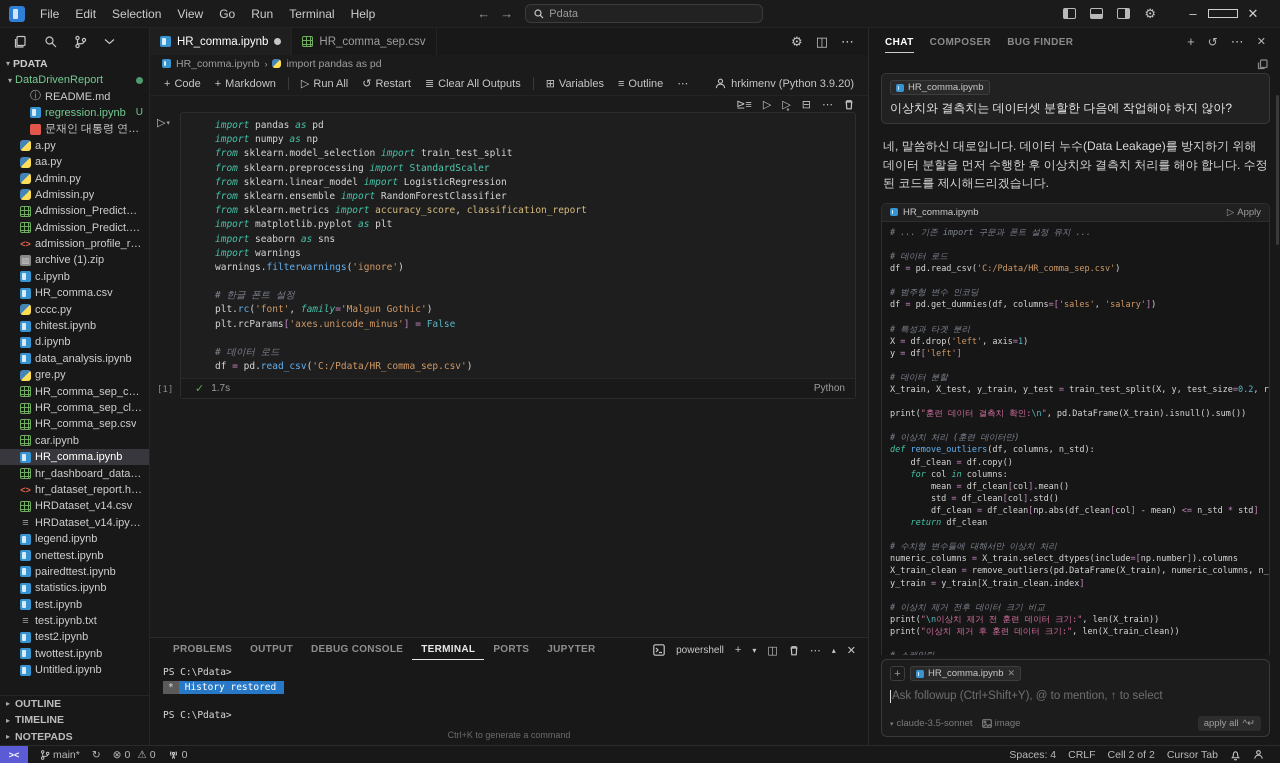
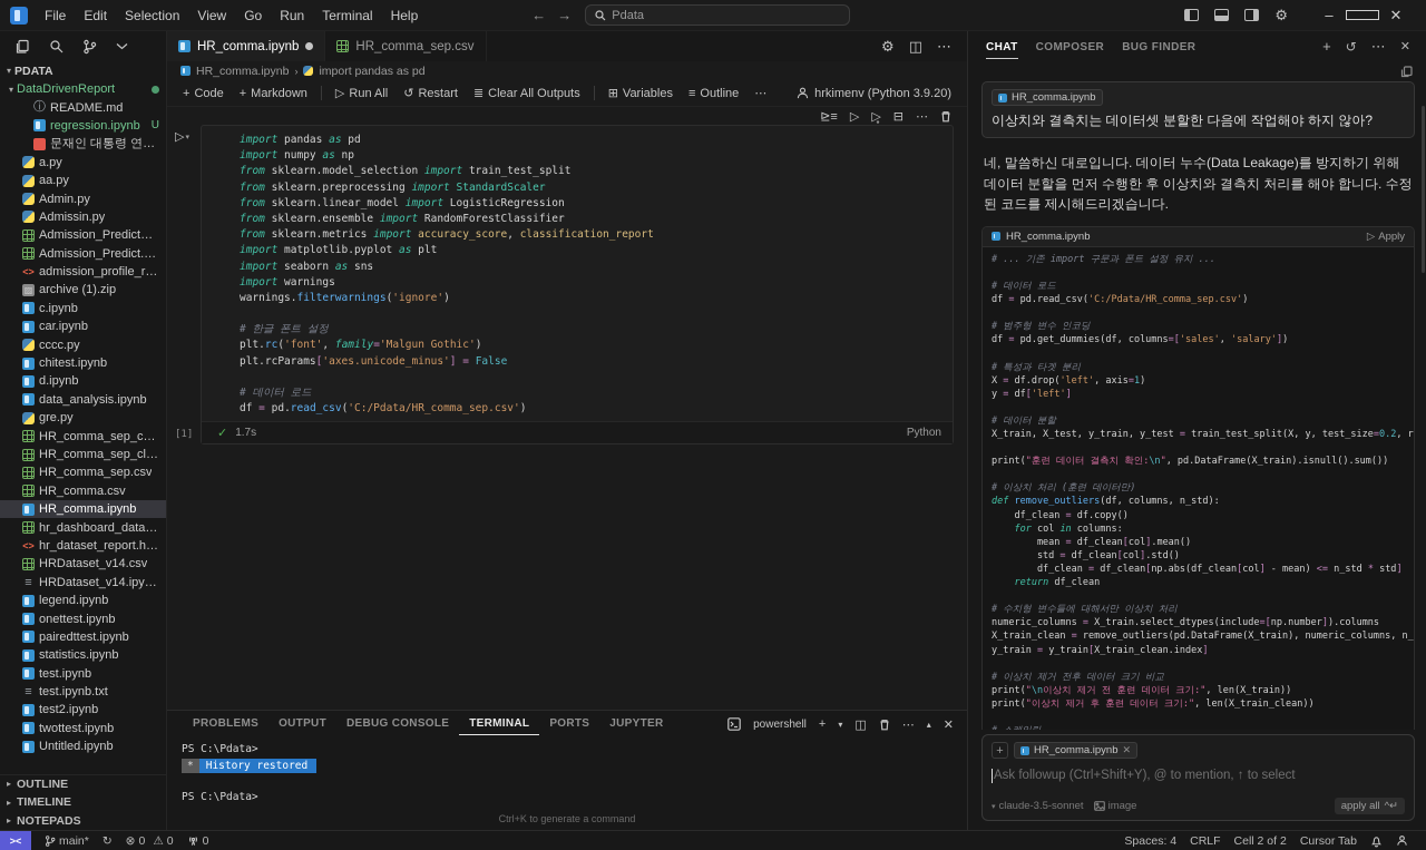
  File
  Edit
  Selection
  View
  Go
  Run
  Terminal
  Help
  ←
  →
  Pdata
  ⚙
  –
  ✕
  ▾
  PDATA
  ▾
  DataDrivenReport
  ⓘ
  README.md
  regression.ipynb
  U
  a.py
  aa.py
  Admin.py
  Admissin.py
  Admission_Predict_Ve
  Admission_Predict.csv
  <>
  admission_profile_rep
  ▨
  archive (1).zip
  c.ipynb
- HR_comma.csv
+ car.ipynb
  cccc.py
  chitest.ipynb
  d.ipynb
  data_analysis.ipynb
  gre.py
  HR_comma_sep_clea
  HR_comma_sep.csv
- car.ipynb
+ HR_comma.csv
  HR_comma.ipynb
  hr_dashboard_data.cs
  <>
  hr_dataset_report.htm
  HRDataset_v14.csv
  ≡
  HRDataset_v14.ipynb
  legend.ipynb
  onettest.ipynb
  pairedttest.ipynb
  statistics.ipynb
  test.ipynb
  ≡
  test.ipynb.txt
  test2.ipynb
  twottest.ipynb
  Untitled.ipynb
  ▸
  OUTLINE
  ▸
  TIMELINE
  ▸
  NOTEPADS
  HR_comma.ipynb
  HR_comma_sep.csv
  ⚙
  ◫
  ⋯
  HR_comma.ipynb
  ›
  import pandas as pd
  +
  Code
  +
  Markdown
  ▷
  Run All
  ↺
  Restart
  ≣
  Clear All Outputs
  ⊞
  Variables
  ≡
  Outline
  ⋯
  hrkimenv (Python 3.9.20)
  ⊵≡
  ▷
  ▷̥
  ⊟
  ⋯
  ▷
  [1]
  import pandas as pd
  import numpy as np
  from sklearn.model_selection import train_test_split
  from sklearn.preprocessing import StandardScaler
  from sklearn.linear_model import LogisticRegression
  from sklearn.ensemble import RandomForestClassifier
  from sklearn.metrics import accuracy_score, classification_report
  import matplotlib.pyplot as plt
  import seaborn as sns
  import warnings
  warnings.filterwarnings('ignore')
  # 한글 폰트 설정
  plt.rc('font', family='Malgun Gothic')
  plt.rcParams['axes.unicode_minus'] = False
  # 데이터 로드
  df = pd.read_csv('C:/Pdata/HR_comma_sep.csv')
  ✓
  1.7s
  Python
  PROBLEMS
  OUTPUT
  DEBUG CONSOLE
  TERMINAL
  PORTS
  JUPYTER
  powershell
  +
  ▾
  ◫
  ⋯
  ▴
  ✕
  PS C:\Pdata>
  *
  History restored
  PS C:\Pdata>
  Ctrl+K to generate a command
  CHAT
  COMPOSER
  BUG FINDER
  +
  ↺
  ⋯
  ✕
  HR_comma.ipynb
  이상치와 결측치는 데이터셋 분할한 다음에 작업해야 하지 않아?
  네, 말씀하신 대로입니다. 데이터 누수(Data Leakage)를 방지하기 위해 데이터 분할을 먼저 수행한 후 이상치와 결측치 처리를 해야 합니다. 수정된 코드를 제시해드리겠습니다.
  HR_comma.ipynb
  ▷
  Apply
  # ... 기존 import 구문과 폰트 설정 유지 ...
  # 데이터 로드
  df = pd.read_csv('C:/Pdata/HR_comma_sep.csv')
  # 범주형 변수 인코딩
  df = pd.get_dummies(df, columns=['sales', 'salary'])
  # 특성과 타겟 분리
  X = df.drop('left', axis=1)
  y = df['left']
  # 데이터 분할
  X_train, X_test, y_train, y_test = train_test_split(X, y, test_size=0.2, r
  print("훈련 데이터 결측치 확인:\n", pd.DataFrame(X_train).isnull().sum())
  # 이상치 처리 (훈련 데이터만)
  def remove_outliers(df, columns, n_std):
  df_clean = df.copy()
  for col in columns:
  mean = df_clean[col].mean()
  std = df_clean[col].std()
  df_clean = df_clean[np.abs(df_clean[col] - mean) <= n_std * std]
  return df_clean
  # 수치형 변수들에 대해서만 이상치 처리
  numeric_columns = X_train.select_dtypes(include=[np.number]).columns
  X_train_clean = remove_outliers(pd.DataFrame(X_train), numeric_columns, n_
  y_train = y_train[X_train_clean.index]
  # 이상치 제거 전후 데이터 크기 비교
  print("\n이상치 제거 전 훈련 데이터 크기:", len(X_train))
  print("이상치 제거 후 훈련 데이터 크기:", len(X_train_clean))
  +
  HR_comma.ipynb
  ✕
  Ask followup (Ctrl+Shift+Y), @ to mention, ↑ to select
  claude-3.5-sonnet
  image
  apply all
  ^↵
  ><
  main*
  ↻
  ⊗
  0
  ⚠
  0
  0
  Spaces: 4
  CRLF
  Cell 2 of 2
  Cursor Tab
